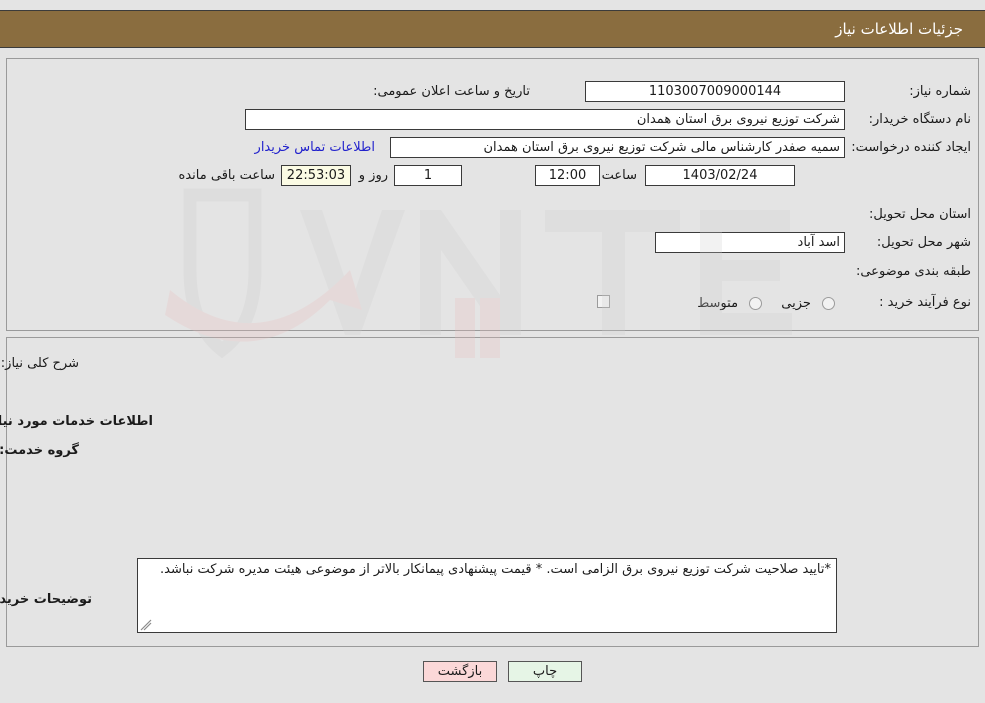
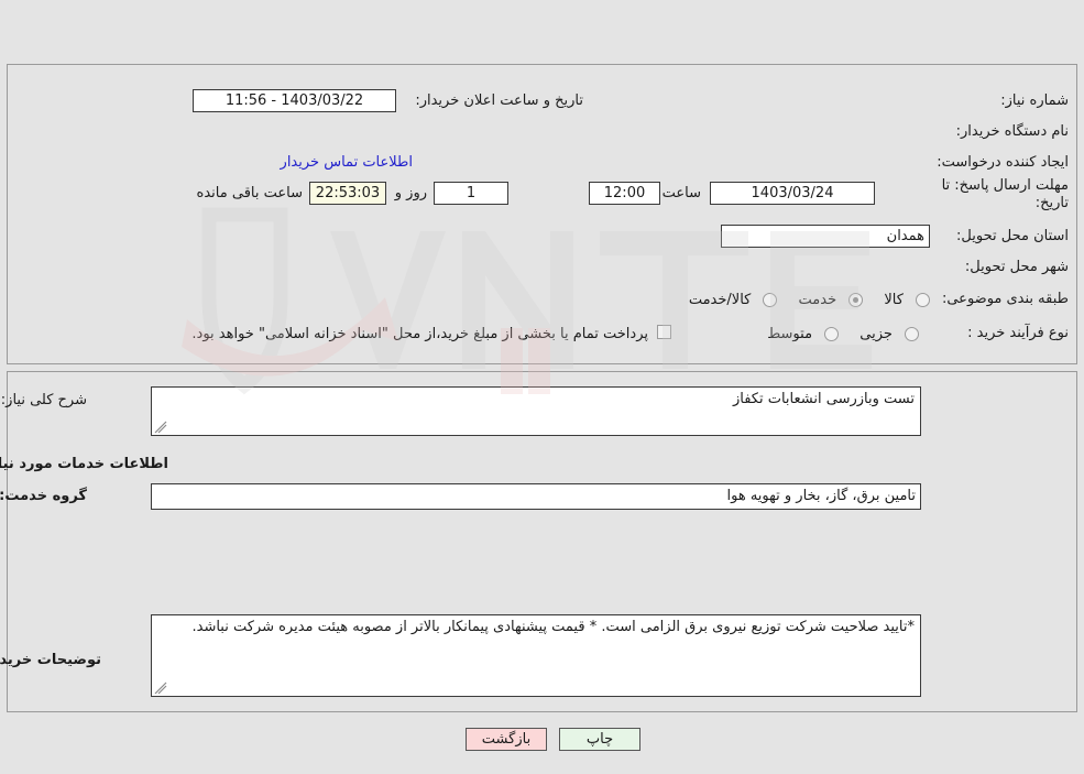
- جزئیات اطلاعات نیاز
  شماره نیاز:
- 1103007009000144
- تاریخ و ساعت اعلان عمومی:
+ تاریخ و ساعت اعلان خریدار:
+ 1403/03/22 - 11:56
  نام دستگاه خریدار:
- شرکت توزیع نیروی برق استان همدان
  ایجاد کننده درخواست:
- سمیه صفدر کارشناس مالی شرکت توزیع نیروی برق استان همدان
  اطلاعات تماس خریدار
+ مهلت ارسال پاسخ: تا تاریخ:
- 1403/02/24
+ 1403/03/24
  ساعت
  12:00
  1
  روز و
  22:53:03
  ساعت باقی مانده
  استان محل تحویل:
+ همدان
  شهر محل تحویل:
- اسد آباد
  طبقه بندی موضوعی:
+ کالا خدمت کالا/خدمت
  نوع فرآیند خرید :
  جزیی متوسط
+ پرداخت تمام یا بخشی از مبلغ خرید،از محل "اسناد خزانه اسلامی" خواهد بود.
  شرح کلی نیاز:
+ تست وبازرسی انشعابات تکفاز
  اطلاعات خدمات مورد نیا
  گروه خدمت:
+ تامین برق، گاز، بخار و تهویه هوا
  توضیحات خرید
- *تایید صلاحیت شرکت توزیع نیروی برق الزامی است. * قیمت پیشنهادی پیمانکار بالاتر از موضوعی هیئت مدیره شرکت نباشد.
+ *تایید صلاحیت شرکت توزیع نیروی برق الزامی است. * قیمت پیشنهادی پیمانکار بالاتر از مصوبه هیئت مدیره شرکت نباشد.
  چاپ
  بازگشت
